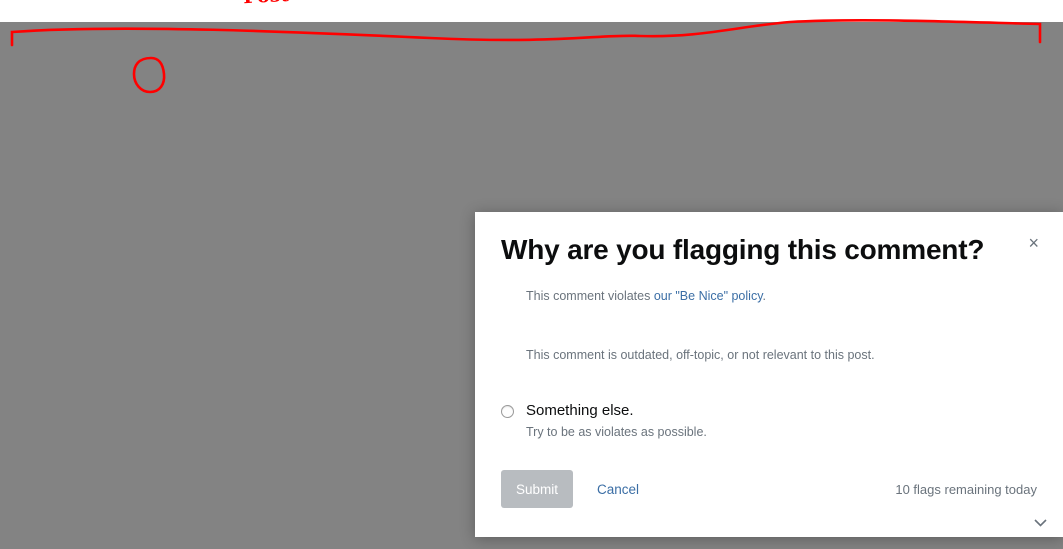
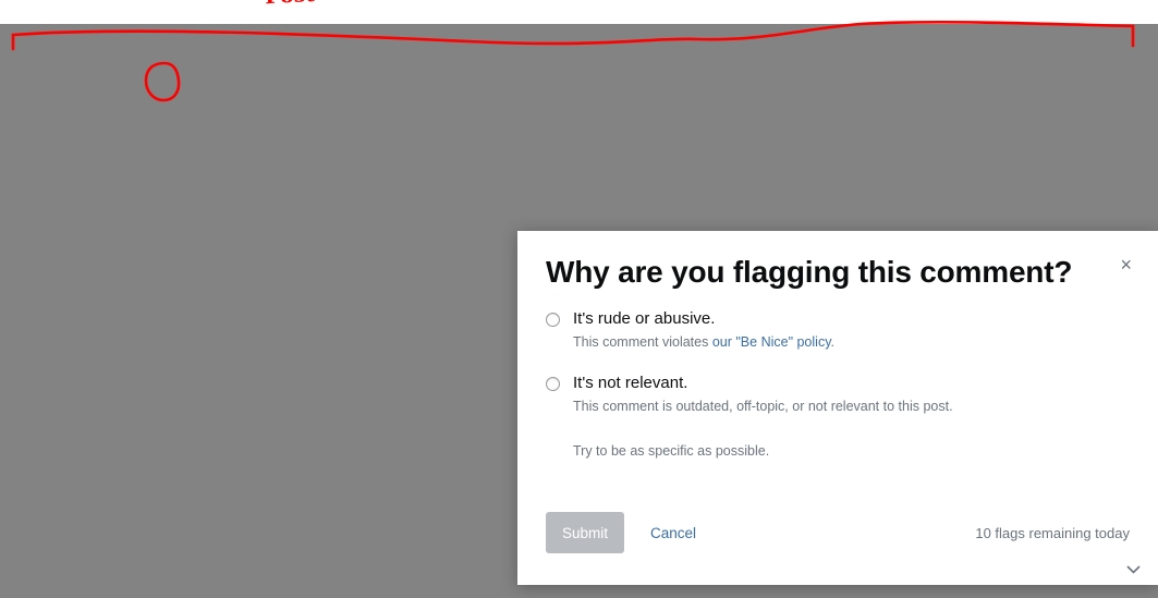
  Why are you flagging this comment?
  ×
+ It's rude or abusive.
  This comment violates our "Be Nice" policy.
+ It's not relevant.
  This comment is outdated, off-topic, or not relevant to this post.
- Something else.
- Try to be as violates as possible.
+ Try to be as specific as possible.
  Submit
  Cancel
  10 flags remaining today
